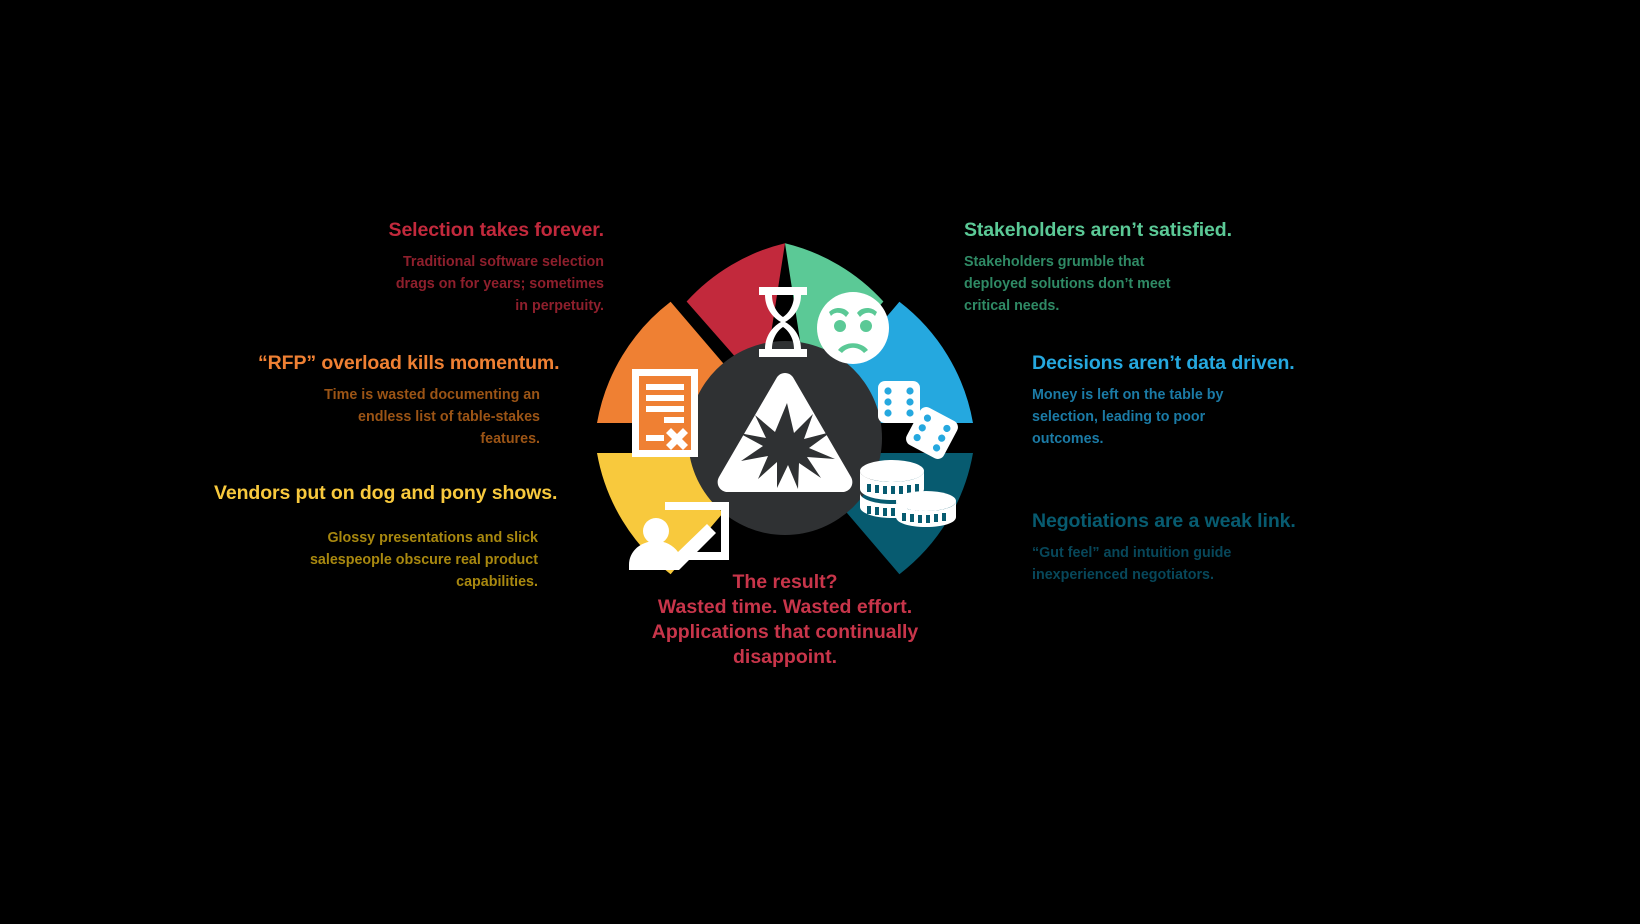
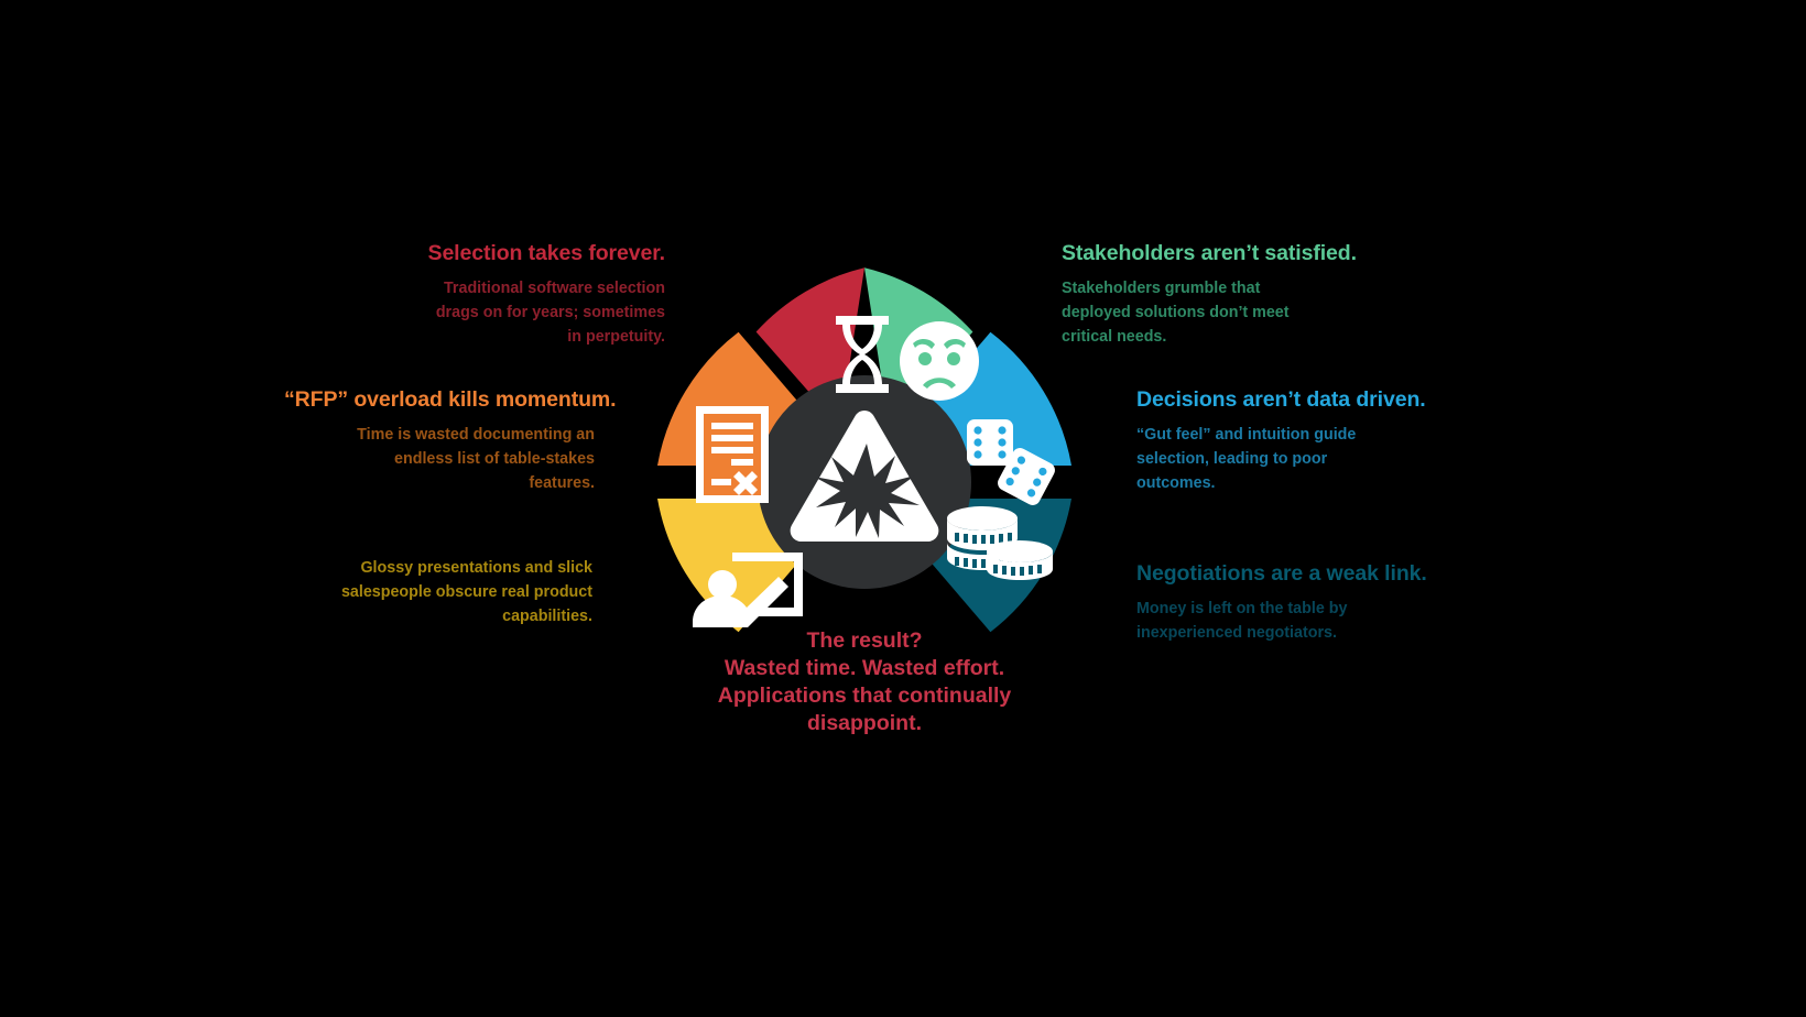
  Selection takes forever.
  Traditional software selection
  drags on for years; sometimes
  in perpetuity.
  “RFP” overload kills momentum.
  Time is wasted documenting an
  endless list of table-stakes
  features.
- Vendors put on dog and pony shows.
  Glossy presentations and slick
  salespeople obscure real product
  capabilities.
  Stakeholders aren’t satisfied.
  Stakeholders grumble that
  deployed solutions don’t meet
  critical needs.
  Decisions aren’t data driven.
- Money is left on the table by
+ “Gut feel” and intuition guide
  selection, leading to poor
  outcomes.
  Negotiations are a weak link.
- “Gut feel” and intuition guide
+ Money is left on the table by
  inexperienced negotiators.
  The result?
  Wasted time. Wasted effort.
  Applications that continually
  disappoint.
